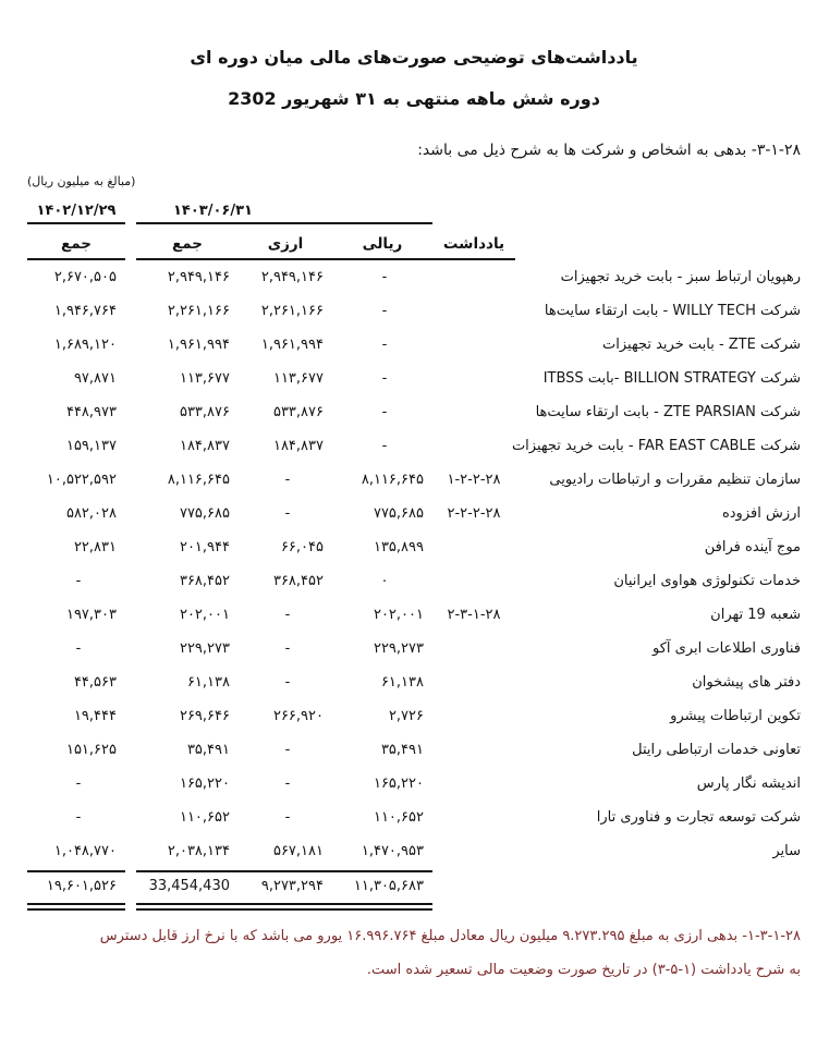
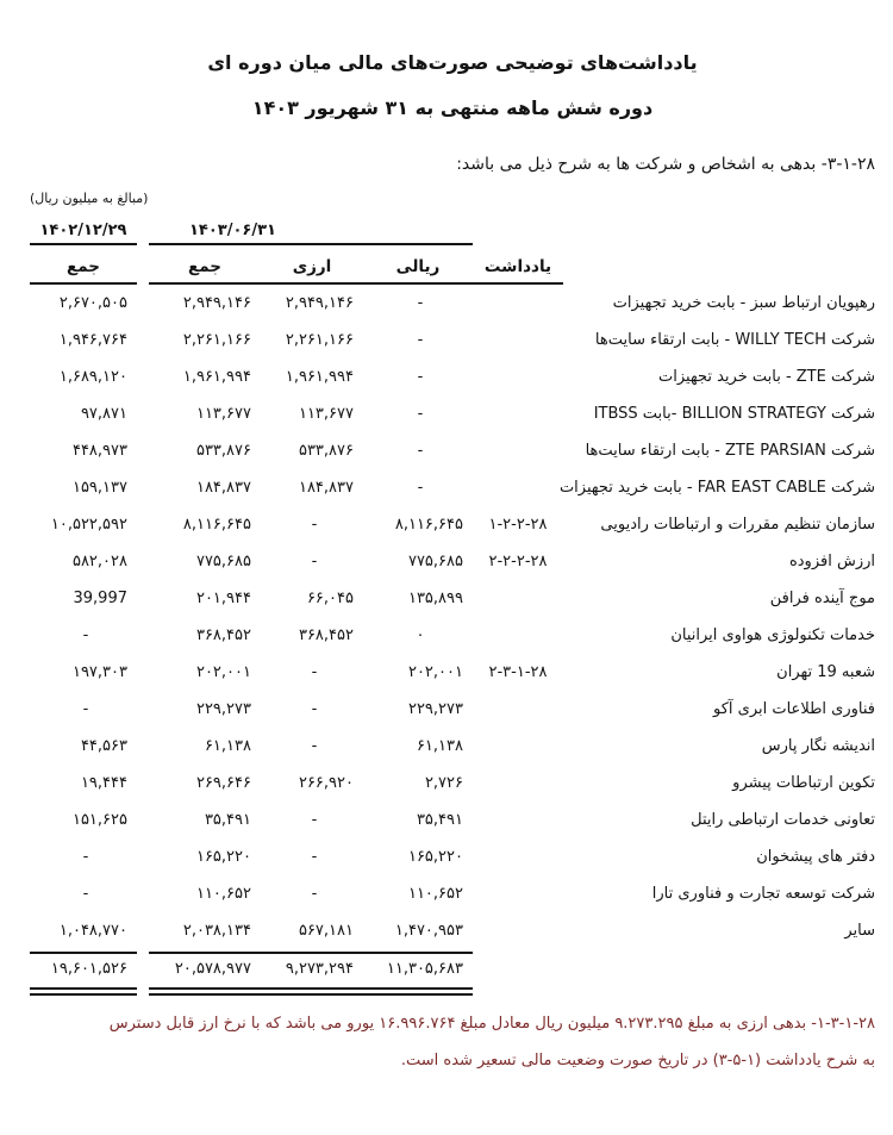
  یادداشتهای توضیحی صورتهای مالی میان دوره ای
- دوره شش ماهه منتهی به ۳۱ شهریور 2302
+ دوره شش ماهه منتهی به ۳۱ شهریور ۱۴۰۳
  ۳-۱-۲۸- بدهی به اشخاص و شرکت ها به شرح ذیل می باشد:
  (مبالغ به میلیون ریال)
  ۱۴۰۳/۰۶/۳۱
  ۱۴۰۲/۱۲/۲۹
  یادداشت
  ریالی
  ارزی
  جمع
  جمع
  رهپویان ارتباط سبز - بابت خرید تجهیزات
  -
  ۲,۹۴۹,۱۴۶
  ۲,۹۴۹,۱۴۶
  ۲,۶۷۰,۵۰۵
  شرکت WILLY TECH - بابت ارتقاء سایت‌ها
  -
  ۲,۲۶۱,۱۶۶
  ۲,۲۶۱,۱۶۶
  ۱,۹۴۶,۷۶۴
  شرکت ZTE - بابت خرید تجهیزات
  -
  ۱,۹۶۱,۹۹۴
  ۱,۹۶۱,۹۹۴
  ۱,۶۸۹,۱۲۰
  شرکت BILLION STRATEGY -بابت ITBSS
  -
  ۱۱۳,۶۷۷
  ۱۱۳,۶۷۷
  ۹۷,۸۷۱
  شرکت ZTE PARSIAN - بابت ارتقاء سایت‌ها
  -
  ۵۳۳,۸۷۶
  ۵۳۳,۸۷۶
  ۴۴۸,۹۷۳
  شرکت FAR EAST CABLE - بابت خرید تجهیزات
  -
  ۱۸۴,۸۳۷
  ۱۸۴,۸۳۷
  ۱۵۹,۱۳۷
  سازمان تنظیم مقررات و ارتباطات رادیویی
  ۱-۲-۲-۲۸
  ۸,۱۱۶,۶۴۵
  -
  ۸,۱۱۶,۶۴۵
  ۱۰,۵۲۲,۵۹۲
  ارزش افزوده
  ۲-۲-۲-۲۸
  ۷۷۵,۶۸۵
  -
  ۷۷۵,۶۸۵
  ۵۸۲,۰۲۸
  موج آینده فرافن
  ۱۳۵,۸۹۹
  ۶۶,۰۴۵
  ۲۰۱,۹۴۴
- ۲۲,۸۳۱
+ 39,997
  خدمات تکنولوژی هواوی ایرانیان
  ۰
  ۳۶۸,۴۵۲
  ۳۶۸,۴۵۲
  -
  شعبه 19 تهران
  ۲-۳-۱-۲۸
  ۲۰۲,۰۰۱
  -
  ۲۰۲,۰۰۱
  ۱۹۷,۳۰۳
  فناوری اطلاعات ابری آکو
  ۲۲۹,۲۷۳
  -
  ۲۲۹,۲۷۳
  -
- دفتر های پیشخوان
+ اندیشه نگار پارس
  ۶۱,۱۳۸
  -
  ۶۱,۱۳۸
  ۴۴,۵۶۳
  تکوین ارتباطات پیشرو
  ۲,۷۲۶
  ۲۶۶,۹۲۰
  ۲۶۹,۶۴۶
  ۱۹,۴۴۴
  تعاونی خدمات ارتباطی رایتل
  ۳۵,۴۹۱
  -
  ۳۵,۴۹۱
  ۱۵۱,۶۲۵
- اندیشه نگار پارس
+ دفتر های پیشخوان
  ۱۶۵,۲۲۰
  -
  ۱۶۵,۲۲۰
  -
  شرکت توسعه تجارت و فناوری تارا
  ۱۱۰,۶۵۲
  -
  ۱۱۰,۶۵۲
  -
  سایر
  ۱,۴۷۰,۹۵۳
  ۵۶۷,۱۸۱
  ۲,۰۳۸,۱۳۴
  ۱,۰۴۸,۷۷۰
  ۱۱,۳۰۵,۶۸۳
  ۹,۲۷۳,۲۹۴
- 33,454,430
+ ۲۰,۵۷۸,۹۷۷
  ۱۹,۶۰۱,۵۲۶
  ۱-۳-۱-۲۸- بدهی ارزی به مبلغ ۹.۲۷۳.۲۹۵ میلیون ریال معادل مبلغ ۱۶.۹۹۶.۷۶۴ یورو می باشد که با نرخ ارز قابل دسترس
  به شرح یادداشت (۱-۵-۳) در تاریخ صورت وضعیت مالی تسعیر شده است.
